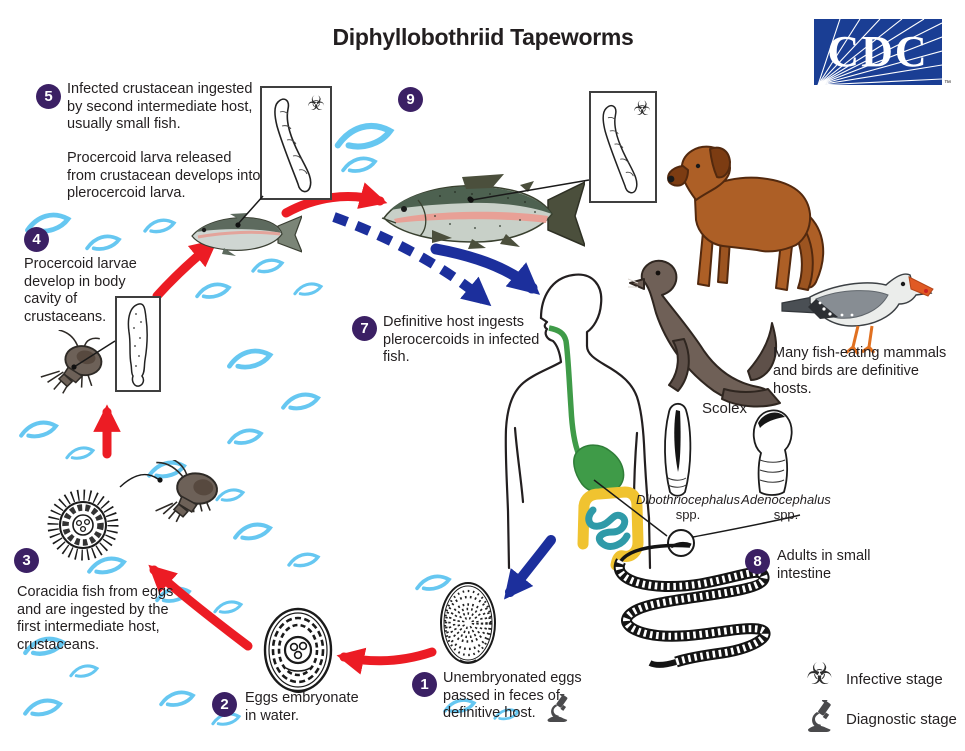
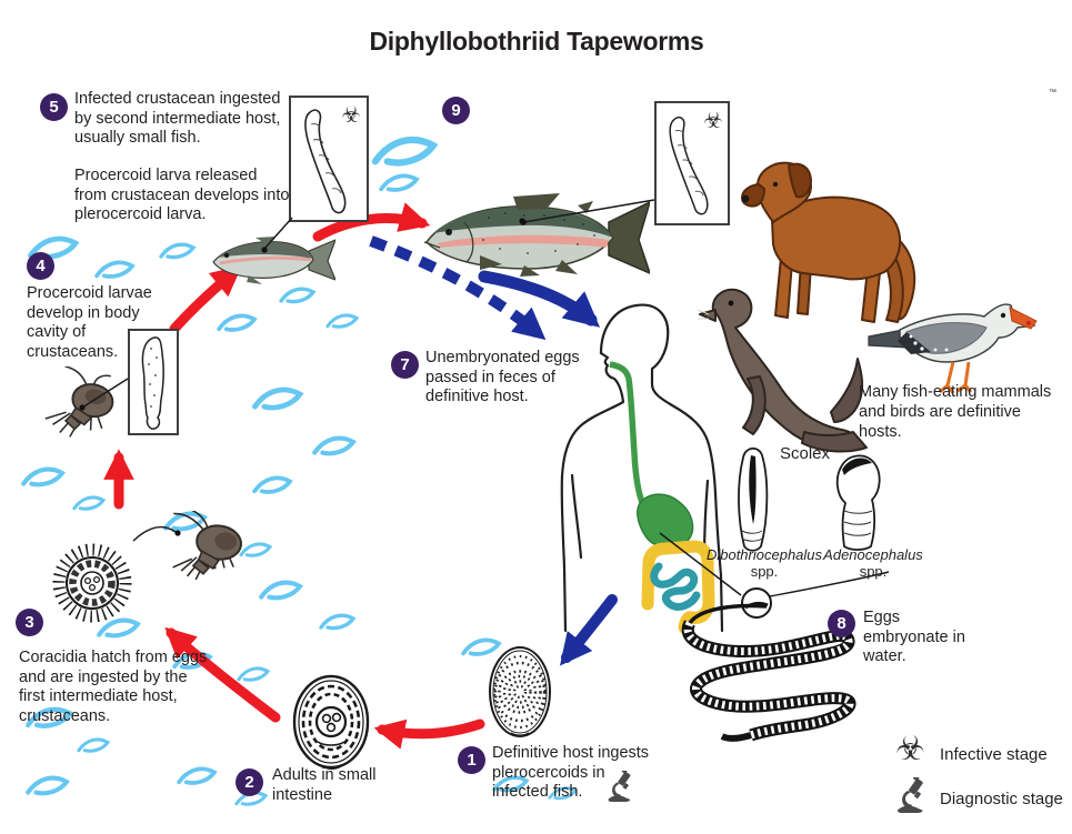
  Diphyllobothriid Tapeworms
- CDC
  ☣
  ☣
  5
  Infected crustacean ingested by second intermediate host, usually small fish.
  Procercoid larva released from crustacean develops into plerocercoid larva.
  9
  7
- Definitive host ingests plerocercoids in infected fish.
+ Unembryonated eggs passed in feces of definitive host.
  8
- Adults in small intestine
+ Eggs embryonate in water.
  1
- Unembryonated eggs passed in feces of definitive host.
+ Definitive host ingests plerocercoids in infected fish.
  2
- Eggs embryonate in water.
+ Adults in small intestine
  3
- Coracidia fish from eggs and are ingested by the first intermediate host, crustaceans.
+ Coracidia hatch from eggs and are ingested by the first intermediate host, crustaceans.
  4
  Procercoid larvae develop in body cavity of crustaceans.
  Scolex
  Dibothriocephalus spp.
  Adenocephalus spp.
  Many fish-eating mammals and birds are definitive hosts.
  ☣
  Infective stage
  Diagnostic stage
